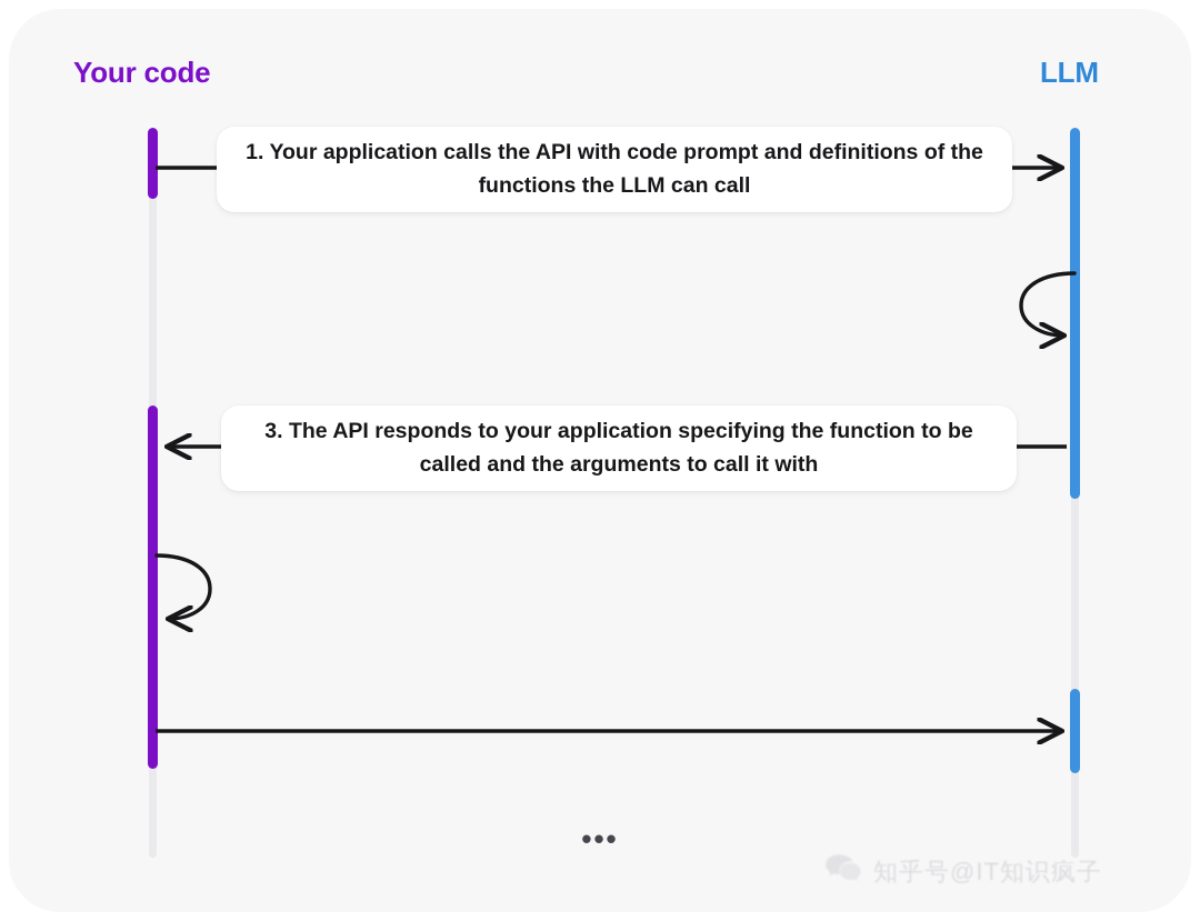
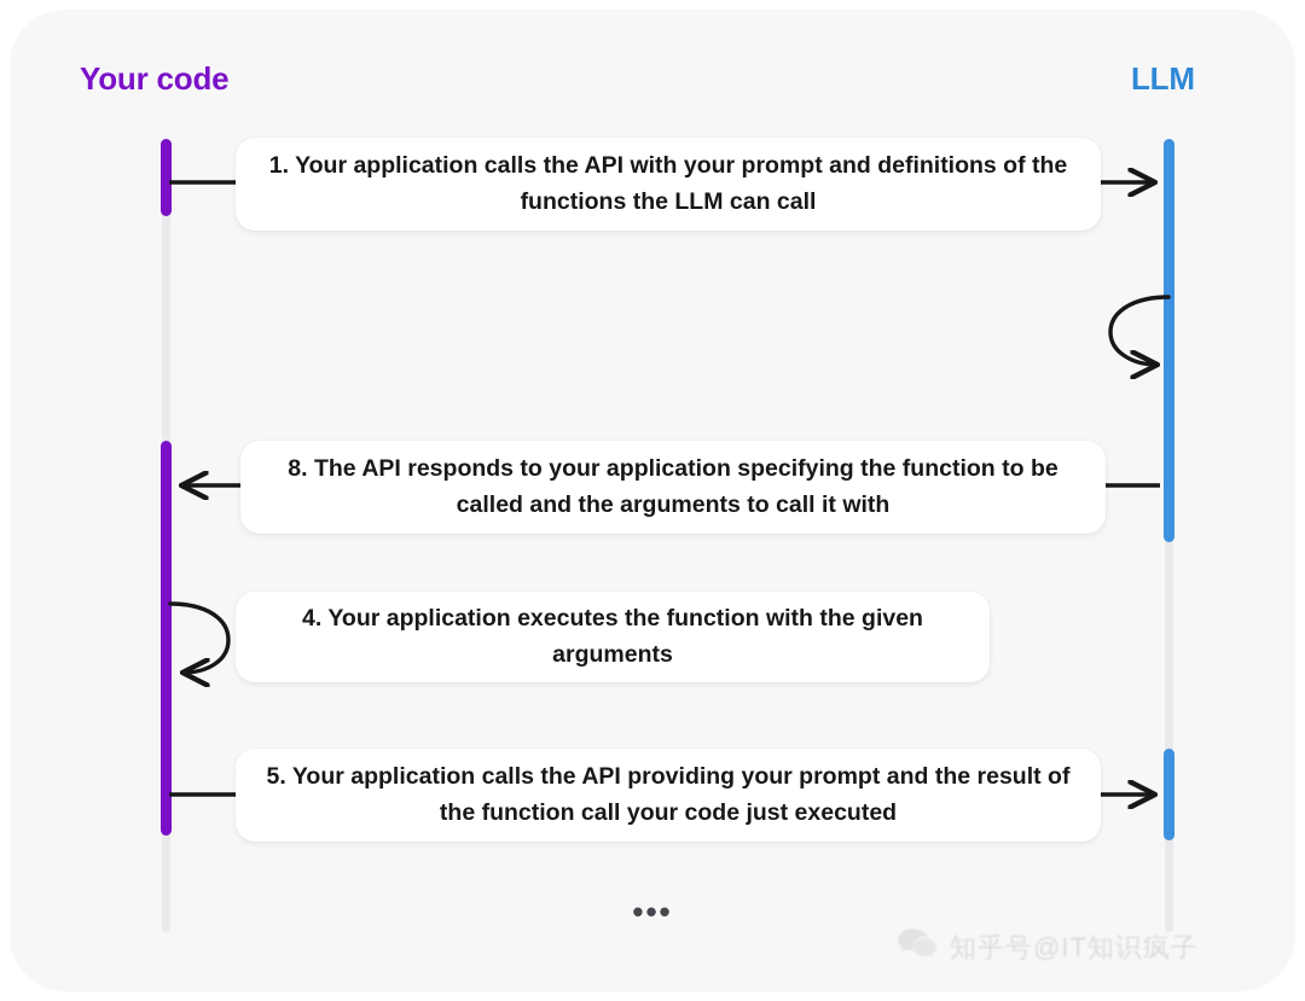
  Your code
  LLM
- 1. Your application calls the API with code prompt and definitions of the functions the LLM can call
+ 1. Your application calls the API with your prompt and definitions of the functions the LLM can call
- 3. The API responds to your application specifying the function to be called and the arguments to call it with
+ 8. The API responds to your application specifying the function to be called and the arguments to call it with
+ 4. Your application executes the function with the given arguments
+ 5. Your application calls the API providing your prompt and the result of the function call your code just executed
  •••
  知乎号@IT知识疯子
